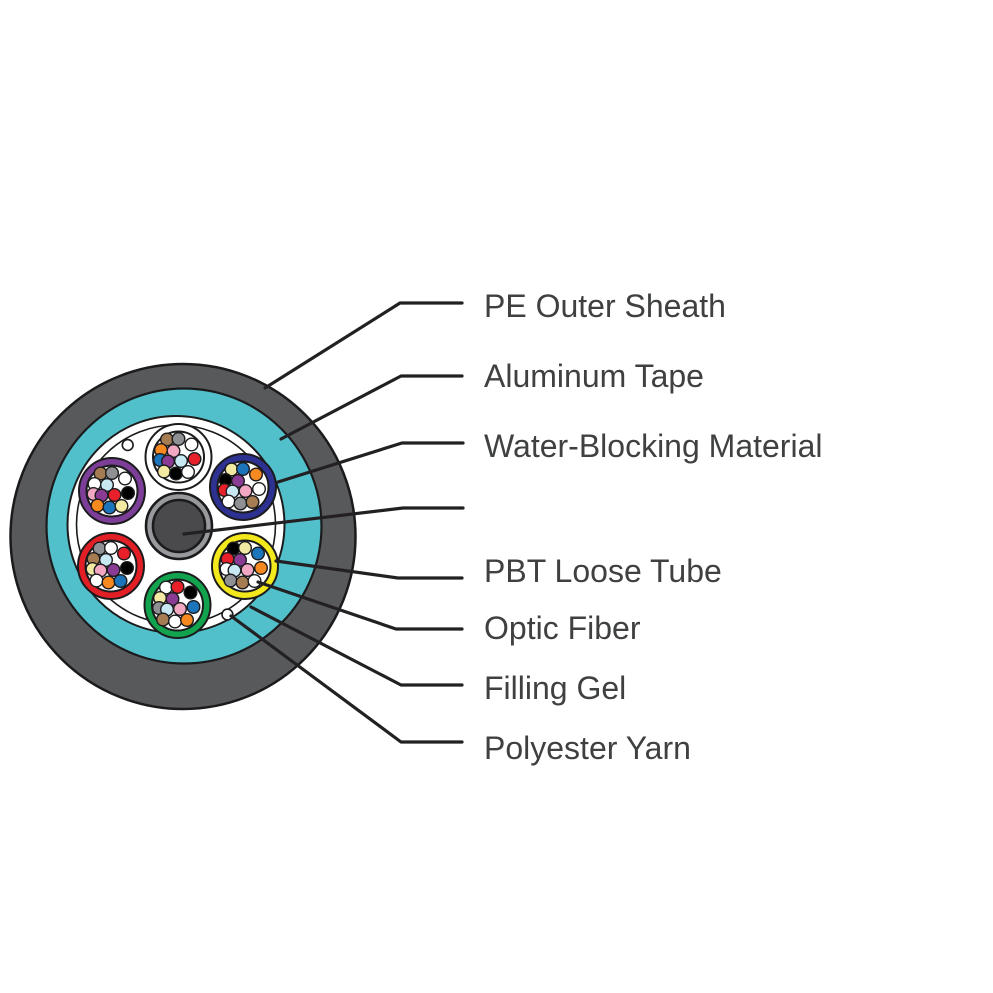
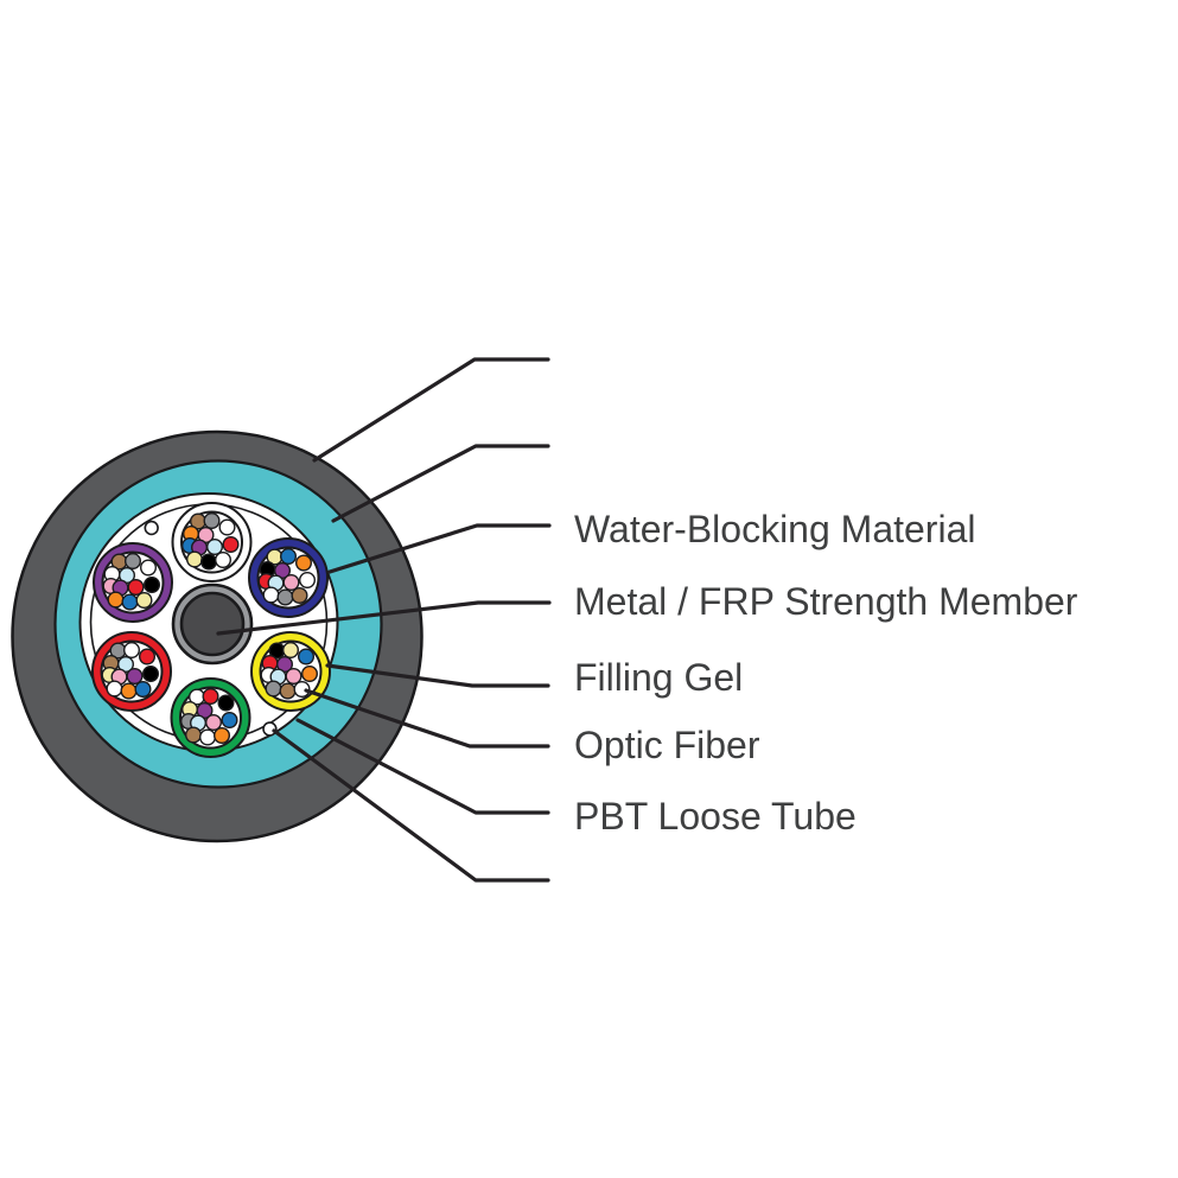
- PE Outer Sheath
- Aluminum Tape
  Water-Blocking Material
+ Metal / FRP Strength Member
- PBT Loose Tube
+ Filling Gel
  Optic Fiber
- Filling Gel
+ PBT Loose Tube
- Polyester Yarn
